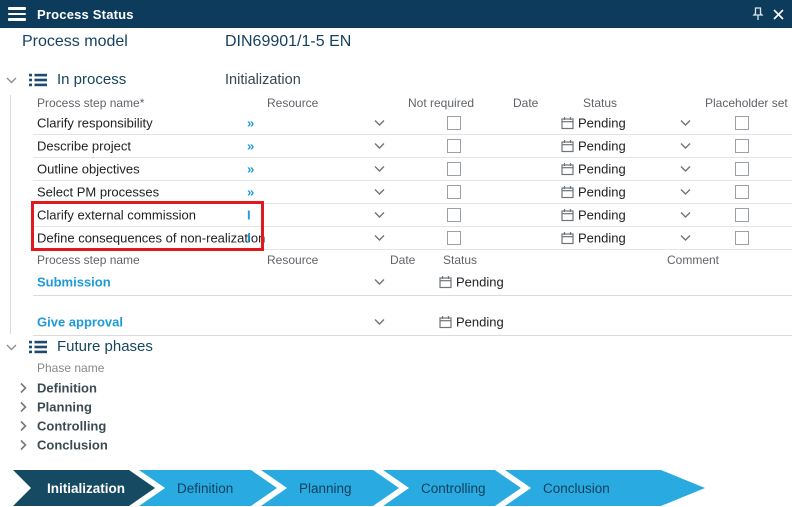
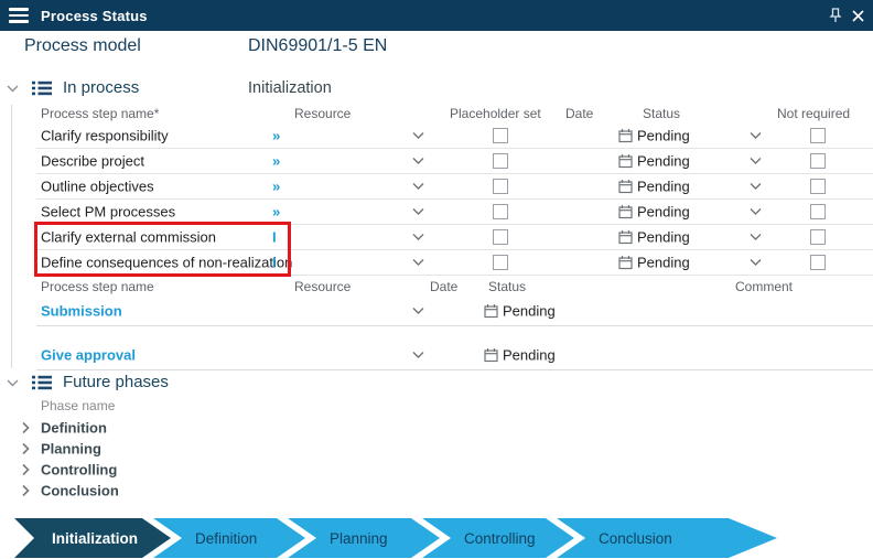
  Process Status
  Process model
  DIN69901/1-5 EN
  In process
  Initialization
  Process step name*
  Resource
- Not required
+ Placeholder set
  Date
  Status
- Placeholder set
+ Not required
  Clarify responsibility
  »
  Pending
  Describe project
  »
  Pending
  Outline objectives
  »
  Pending
  Select PM processes
  »
  Pending
  Clarify external commission
  I
  Pending
  Define consequences of non-realization
  I
  Pending
  Process step name
  Resource
  Date
  Status
  Comment
  Submission
  Pending
  Give approval
  Pending
  Future phases
  Phase name
  Definition
  Planning
  Controlling
  Conclusion
  Initialization
  Definition
  Planning
  Controlling
  Conclusion
